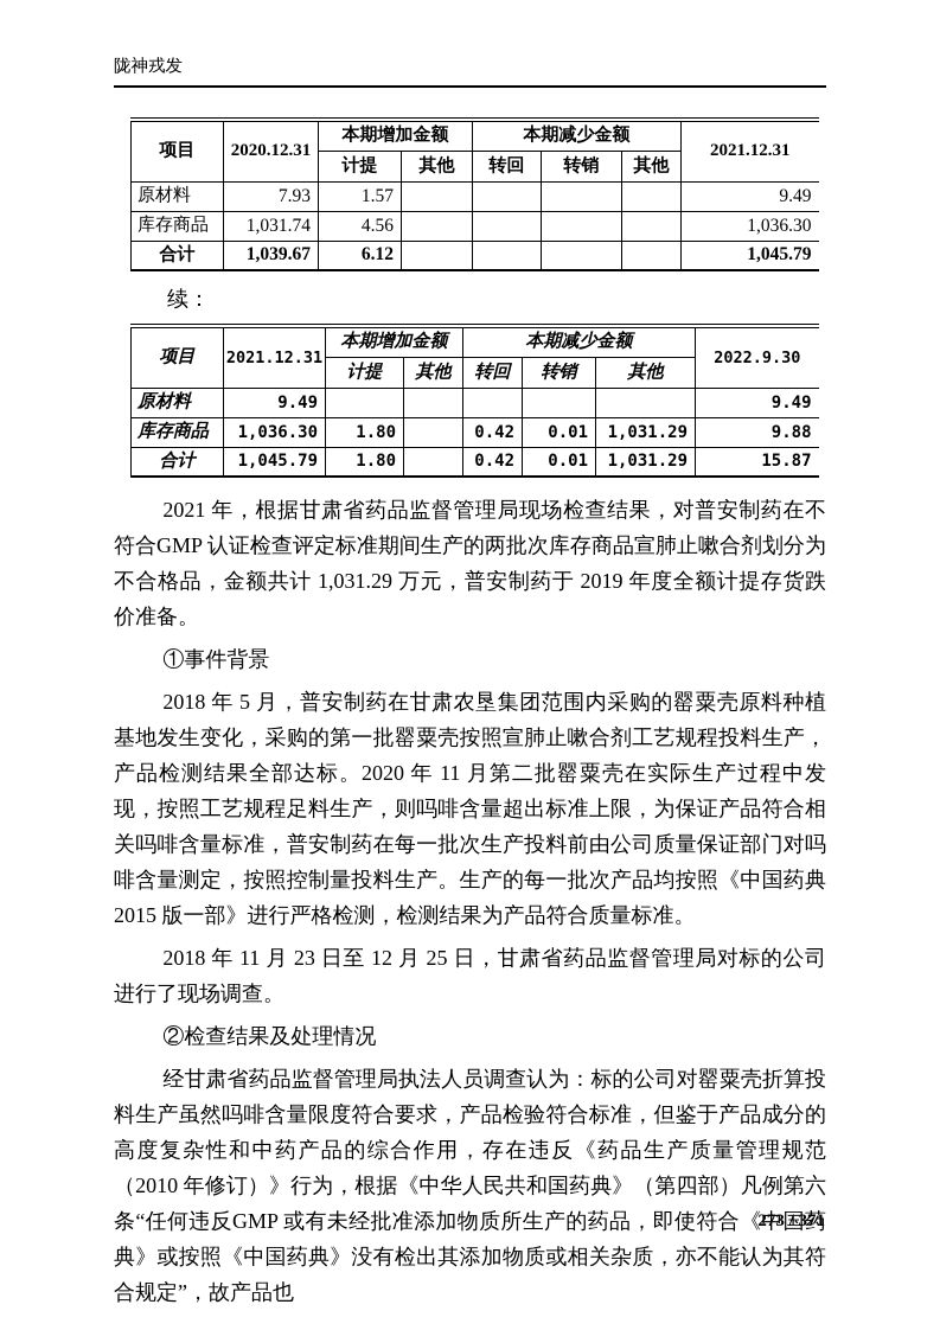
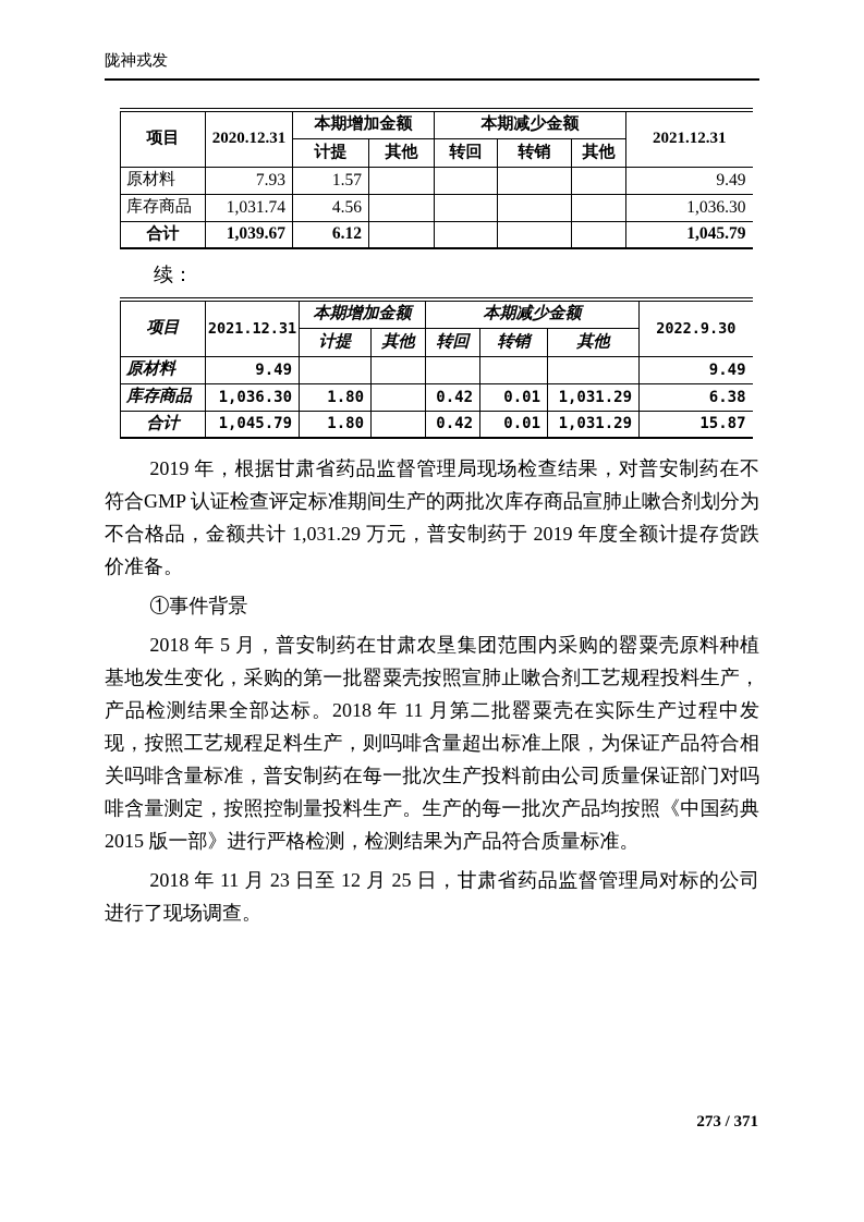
  陇神戎发
  项目	2020.12.31	本期增加金额	本期减少金额	2021.12.31
  计提	其他	转回	转销	其他
  原材料	7.93	1.57					9.49
  库存商品	1,031.74	4.56					1,036.30
  合计	1,039.67	6.12					1,045.79
  续：
  项目	2021.12.31	本期增加金额	本期减少金额	2022.9.30
  计提	其他	转回	转销	其他
  原材料	9.49						9.49
- 库存商品	1,036.30	1.80		0.42	0.01	1,031.29	9.88
+ 库存商品	1,036.30	1.80		0.42	0.01	1,031.29	6.38
  合计	1,045.79	1.80		0.42	0.01	1,031.29	15.87
- 2021 年，根据甘肃省药品监督管理局现场检查结果，对普安制药在不符合GMP 认证检查评定标准期间生产的两批次库存商品宣肺止嗽合剂划分为不合格品，金额共计 1,031.29 万元，普安制药于 2019 年度全额计提存货跌价准备。
+ 2019 年，根据甘肃省药品监督管理局现场检查结果，对普安制药在不符合GMP 认证检查评定标准期间生产的两批次库存商品宣肺止嗽合剂划分为不合格品，金额共计 1,031.29 万元，普安制药于 2019 年度全额计提存货跌价准备。
  ①事件背景
- 2018 年 5 月，普安制药在甘肃农垦集团范围内采购的罂粟壳原料种植基地发生变化，采购的第一批罂粟壳按照宣肺止嗽合剂工艺规程投料生产，产品检测结果全部达标。2020 年 11 月第二批罂粟壳在实际生产过程中发现，按照工艺规程足料生产，则吗啡含量超出标准上限，为保证产品符合相关吗啡含量标准，普安制药在每一批次生产投料前由公司质量保证部门对吗啡含量测定，按照控制量投料生产。生产的每一批次产品均按照《中国药典 2015 版一部》进行严格检测，检测结果为产品符合质量标准。
+ 2018 年 5 月，普安制药在甘肃农垦集团范围内采购的罂粟壳原料种植基地发生变化，采购的第一批罂粟壳按照宣肺止嗽合剂工艺规程投料生产，产品检测结果全部达标。2018 年 11 月第二批罂粟壳在实际生产过程中发现，按照工艺规程足料生产，则吗啡含量超出标准上限，为保证产品符合相关吗啡含量标准，普安制药在每一批次生产投料前由公司质量保证部门对吗啡含量测定，按照控制量投料生产。生产的每一批次产品均按照《中国药典 2015 版一部》进行严格检测，检测结果为产品符合质量标准。
  2018 年 11 月 23 日至 12 月 25 日，甘肃省药品监督管理局对标的公司进行了现场调查。
- ②检查结果及处理情况
- 经甘肃省药品监督管理局执法人员调查认为：标的公司对罂粟壳折算投料生产虽然吗啡含量限度符合要求，产品检验符合标准，但鉴于产品成分的高度复杂性和中药产品的综合作用，存在违反《药品生产质量管理规范（2010 年修订）》行为，根据《中华人民共和国药典》（第四部）凡例第六条“任何违反GMP 或有未经批准添加物质所生产的药品，即使符合《中国药典》或按照《中国药典》没有检出其添加物质或相关杂质，亦不能认为其符合规定”，故产品也
  273 / 371
